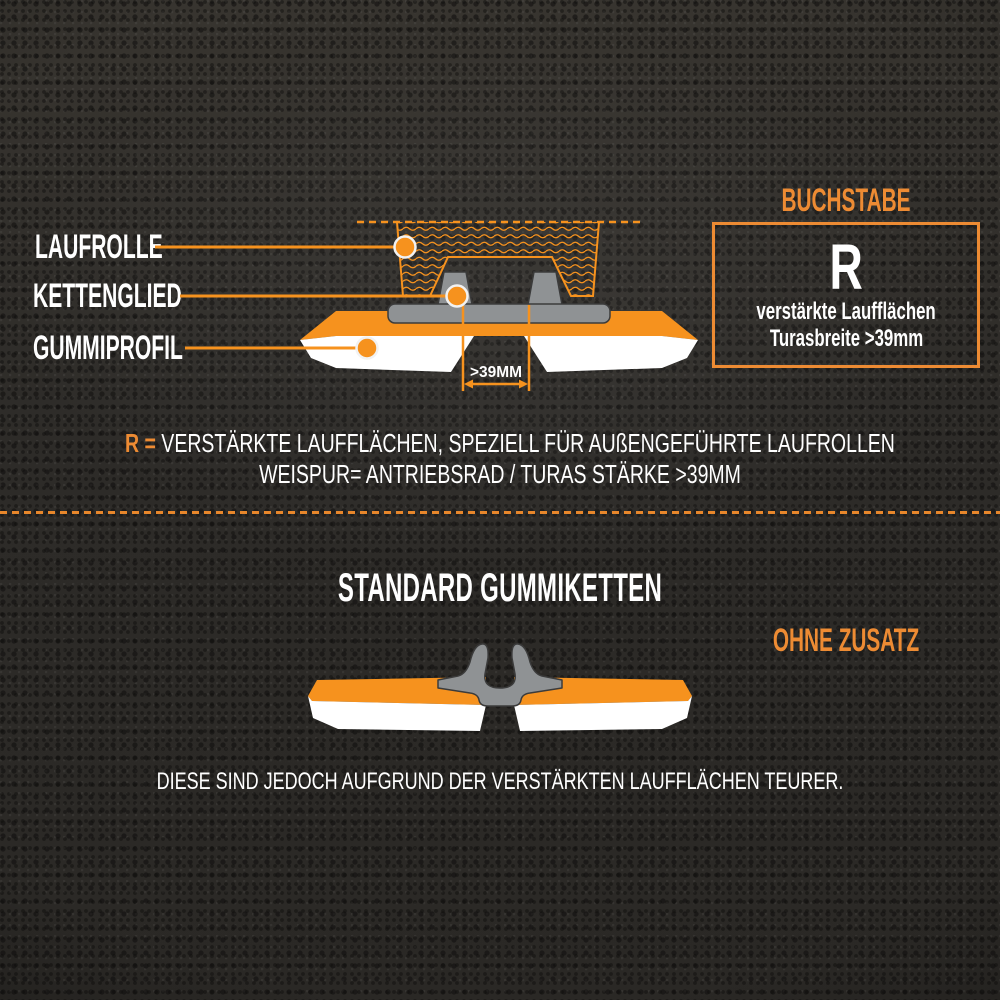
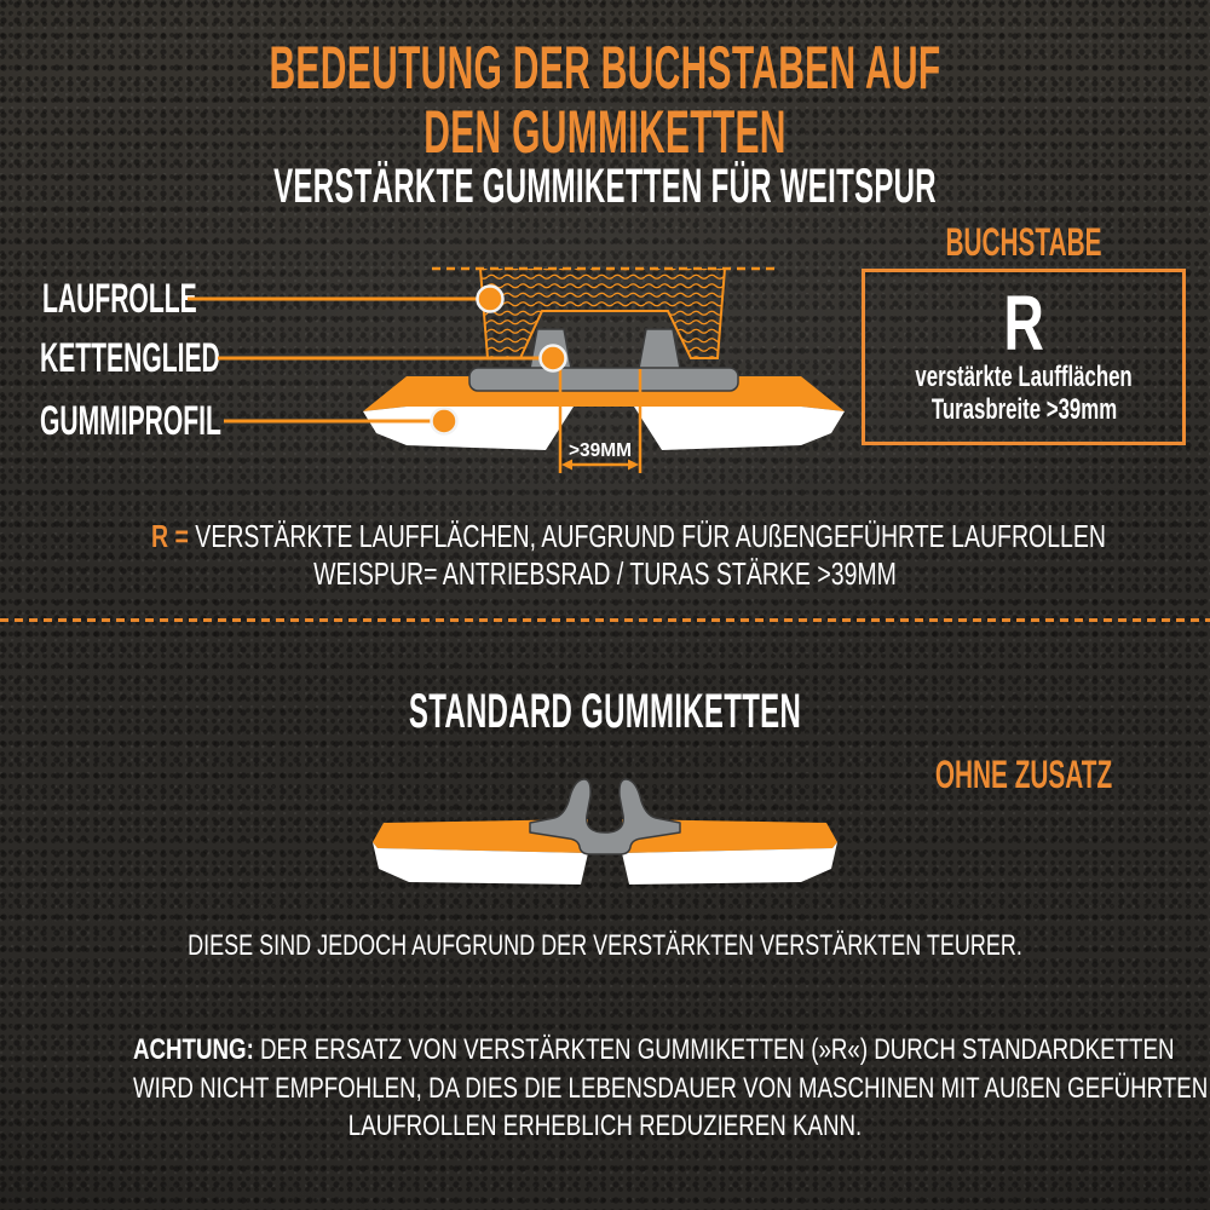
+ BEDEUTUNG DER BUCHSTABEN AUF DEN GUMMIKETTEN
+ VERSTÄRKTE GUMMIKETTEN FÜR WEITSPUR
  LAUFROLL
  KETTENGLIED
  GUMMIPROFIL
  >39MM
  BUCHSTABE
  R
  verstärkte Laufflächen
  Turasbreite >39mm
- R = VERSTÄRKTE LAUFFLÄCHEN, SPEZIELL FÜR AUßENGEFÜHRTE LAUFROLLEN
+ R = VERSTÄRKTE LAUFFLÄCHEN, AUFGRUND FÜR AUßENGEFÜHRTE LAUFROLLEN
  WEISPUR= ANTRIEBSRAD / TURAS STÄRKE >39MM
  STANDARD GUMMIKETTEN
  OHNE ZUSATZ
- DIESE SIND JEDOCH AUFGRUND DER VERSTÄRKTEN LAUFFLÄCHEN TEURER.
+ DIESE SIND JEDOCH AUFGRUND DER VERSTÄRKTEN VERSTÄRKTEN TEURER.
+ ACHTUNG: DER ERSATZ VON VERSTÄRKTEN GUMMIKETTEN (»R«) DURCH STANDARDKETTEN
+ WIRD NICHT EMPFOHLEN, DA DIES DIE LEBENSDAUER VON MASCHINEN MIT AUßEN GEFÜHRTEN
+ LAUFROLLEN ERHEBLICH REDUZIEREN KANN.
